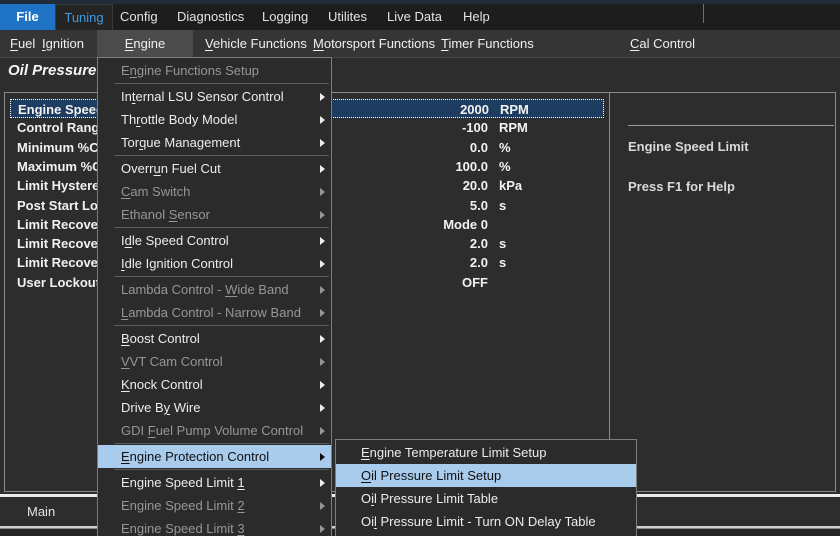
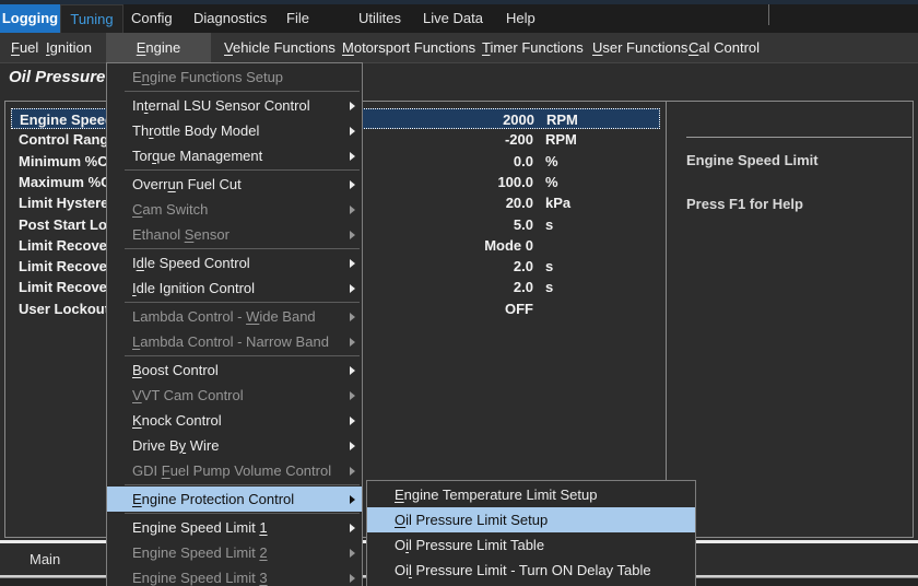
- File
+ Logging
  Tuning
  Config
  Diagnostics
- Logging
+ File
  Utilites
  Live Data
  Help
  Fuel
  Ignition
  Vehicle Functions
  Motorsport Functions
  Timer Functions
+ User Functions
  Cal Control
  Oil Pressure
  Engine Spee
  2000
  RPM
  Control Rang
- -100
+ -200
  RPM
  Minimum %C
  0.0
  %
  Maximum %
  100.0
  %
  Limit Hystere
  20.0
  kPa
  Post Start Lo
  5.0
  s
  Limit Recove
  Mode 0
  Limit Recove
  2.0
  s
  Limit Recove
  2.0
  s
  User Lockou
  OFF
  Engine Speed Limit
  Press F1 for Help
  Main
  Engine Functions Setup
  Internal LSU Sensor Control
  Throttle Body Model
  Torque Management
  Overrun Fuel Cut
  Cam Switch
  Ethanol Sensor
  Idle Speed Control
  Idle Ignition Control
  Lambda Control - Wide Band
  Lambda Control - Narrow Band
  Boost Control
  VVT Cam Control
  Knock Control
  Drive By Wire
  GDI Fuel Pump Volume Control
  Engine Protection Control
  Engine Speed Limit 1
  Engine Speed Limit 2
  Engine Speed Limit 3
  Engine Temperature Limit Setup
  Oil Pressure Limit Setup
  Oil Pressure Limit Table
  Oil Pressure Limit - Turn ON Delay Table
